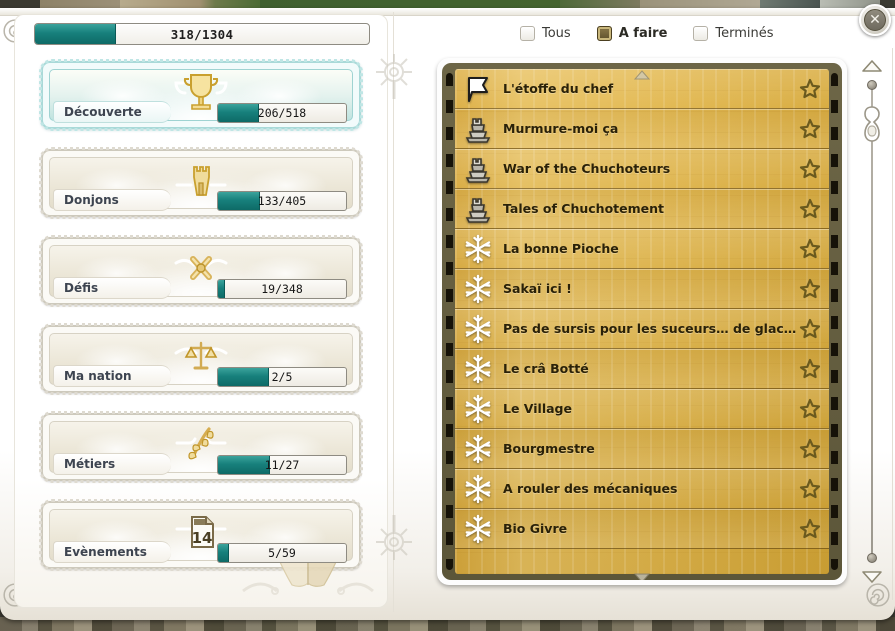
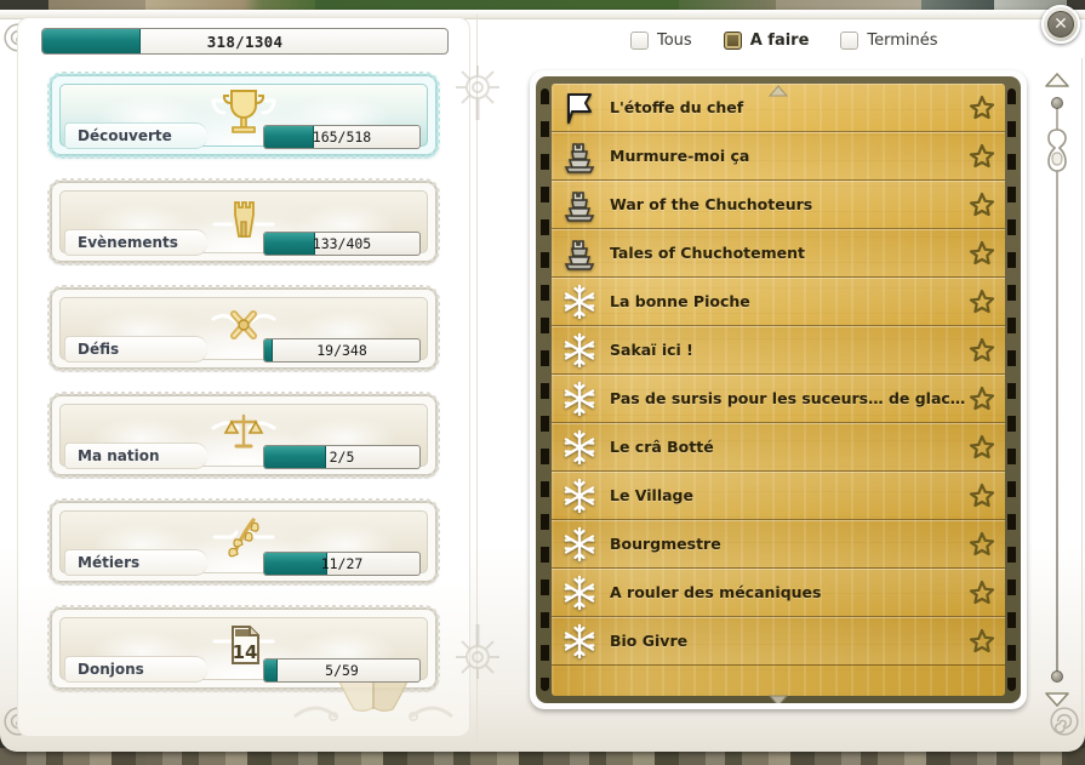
  318/1304
  Découverte
- 206/518
+ 165/518
- Donjons
+ Evènements
  133/405
  Défis
  19/348
  Ma nation
  2/5
  Métiers
  11/27
  14
- Evènements
+ Donjons
  5/59
  Tous
  A faire
  Terminés
  L'étoffe du chef
  Murmure-moi ça
  War of the Chuchoteurs
  Tales of Chuchotement
  La bonne Pioche
  Sakaï ici !
  Pas de sursis pour les suceurs… de glace
  Le crâ Botté
  Le Village
  Bourgmestre
  A rouler des mécaniques
  Bio Givre
  ✕
